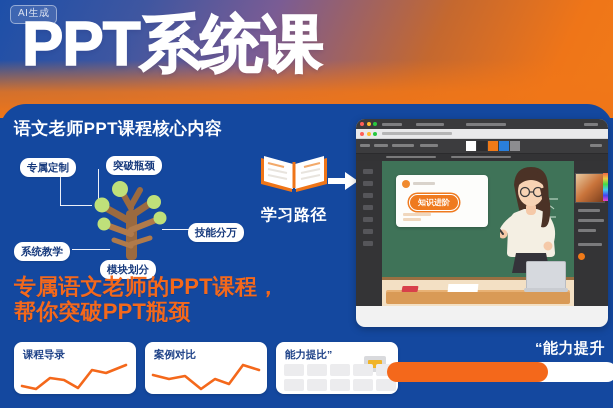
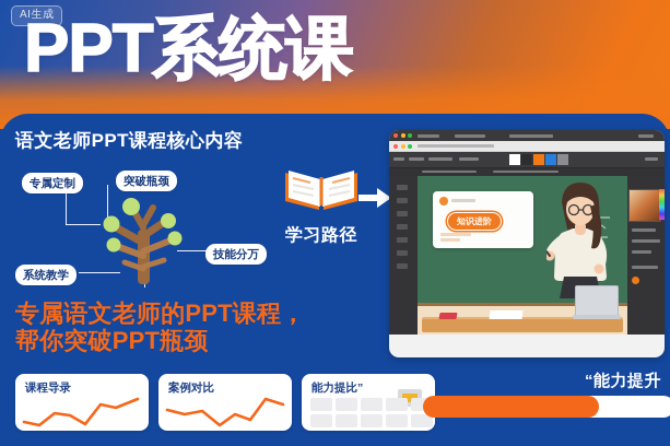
  AI生成
  PPT系统课
  语文老师PPT课程核心内容
  专属定制
  突破瓶颈
  技能分万
  系统教学
- 模块划分
  学习路径
  专属语文老师的PPT课程，
  帮你突破PPT瓶颈
  知识进阶
  课程导录
  案例对比
  能力提比”
  “能力提升
